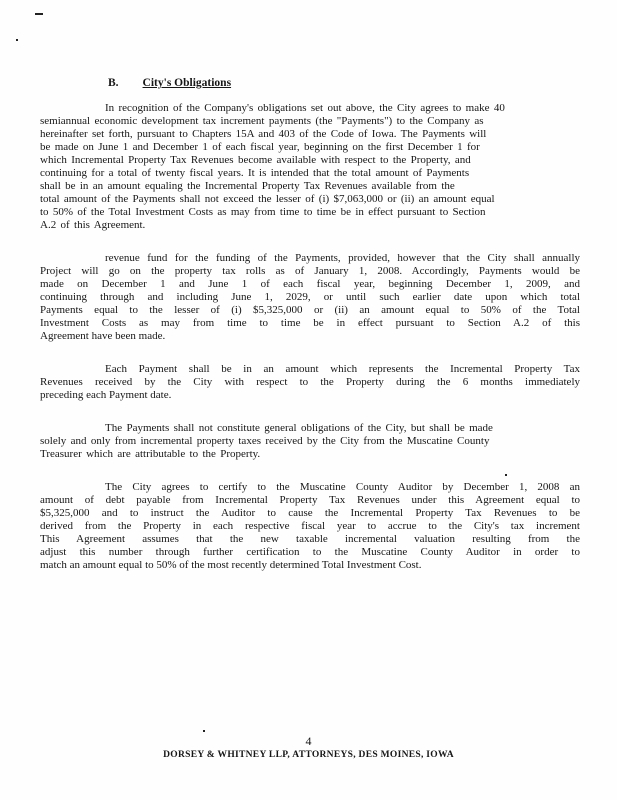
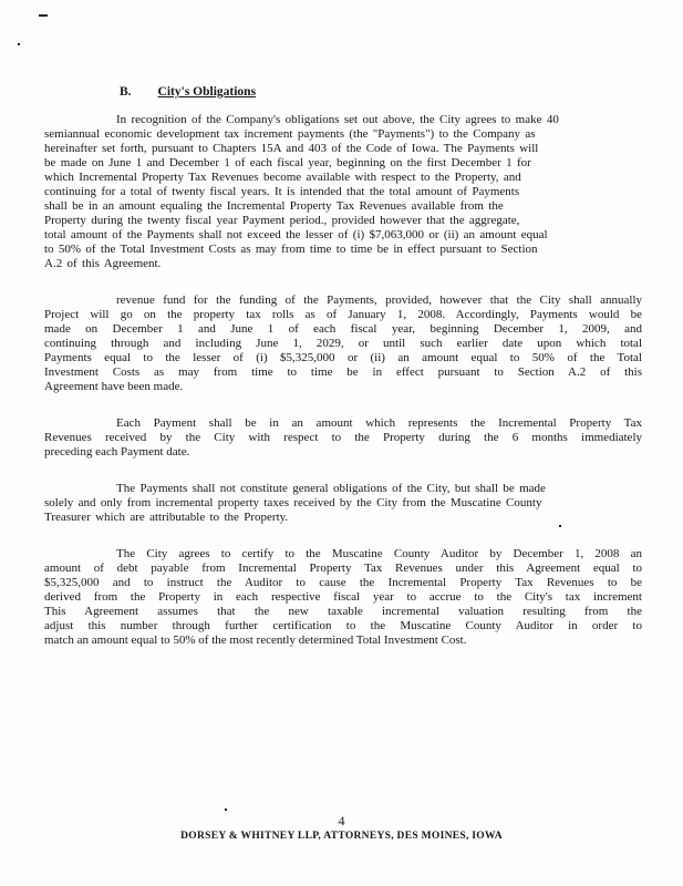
  B. City's Obligations
  In recognition of the Company's obligations set out above, the City agrees to make 40
  semiannual economic development tax increment payments (the "Payments") to the Company as
  hereinafter set forth, pursuant to Chapters 15A and 403 of the Code of Iowa. The Payments will
  be made on June 1 and December 1 of each fiscal year, beginning on the first December 1 for
  which Incremental Property Tax Revenues become available with respect to the Property, and
  continuing for a total of twenty fiscal years. It is intended that the total amount of Payments
  shall be in an amount equaling the Incremental Property Tax Revenues available from the
+ Property during the twenty fiscal year Payment period., provided however that the aggregate,
  total amount of the Payments shall not exceed the lesser of (i) $7,063,000 or (ii) an amount equal
  to 50% of the Total Investment Costs as may from time to time be in effect pursuant to Section
  A.2 of this Agreement.
  revenue fund for the funding of the Payments, provided, however that the City shall annually
  Project will go on the property tax rolls as of January 1, 2008. Accordingly, Payments would be
  made on December 1 and June 1 of each fiscal year, beginning December 1, 2009, and
  continuing through and including June 1, 2029, or until such earlier date upon which total
  Payments equal to the lesser of (i) $5,325,000 or (ii) an amount equal to 50% of the Total
  Investment Costs as may from time to time be in effect pursuant to Section A.2 of this
  Agreement have been made.
  Each Payment shall be in an amount which represents the Incremental Property Tax
  Revenues received by the City with respect to the Property during the 6 months immediately
  preceding each Payment date.
  The Payments shall not constitute general obligations of the City, but shall be made
  solely and only from incremental property taxes received by the City from the Muscatine County
  Treasurer which are attributable to the Property.
  The City agrees to certify to the Muscatine County Auditor by December 1, 2008 an
  amount of debt payable from Incremental Property Tax Revenues under this Agreement equal to
  $5,325,000 and to instruct the Auditor to cause the Incremental Property Tax Revenues to be
  derived from the Property in each respective fiscal year to accrue to the City's tax increment
  This Agreement assumes that the new taxable incremental valuation resulting from the
  adjust this number through further certification to the Muscatine County Auditor in order to
  match an amount equal to 50% of the most recently determined Total Investment Cost.
  4
  DORSEY & WHITNEY LLP, ATTORNEYS, DES MOINES, IOWA
